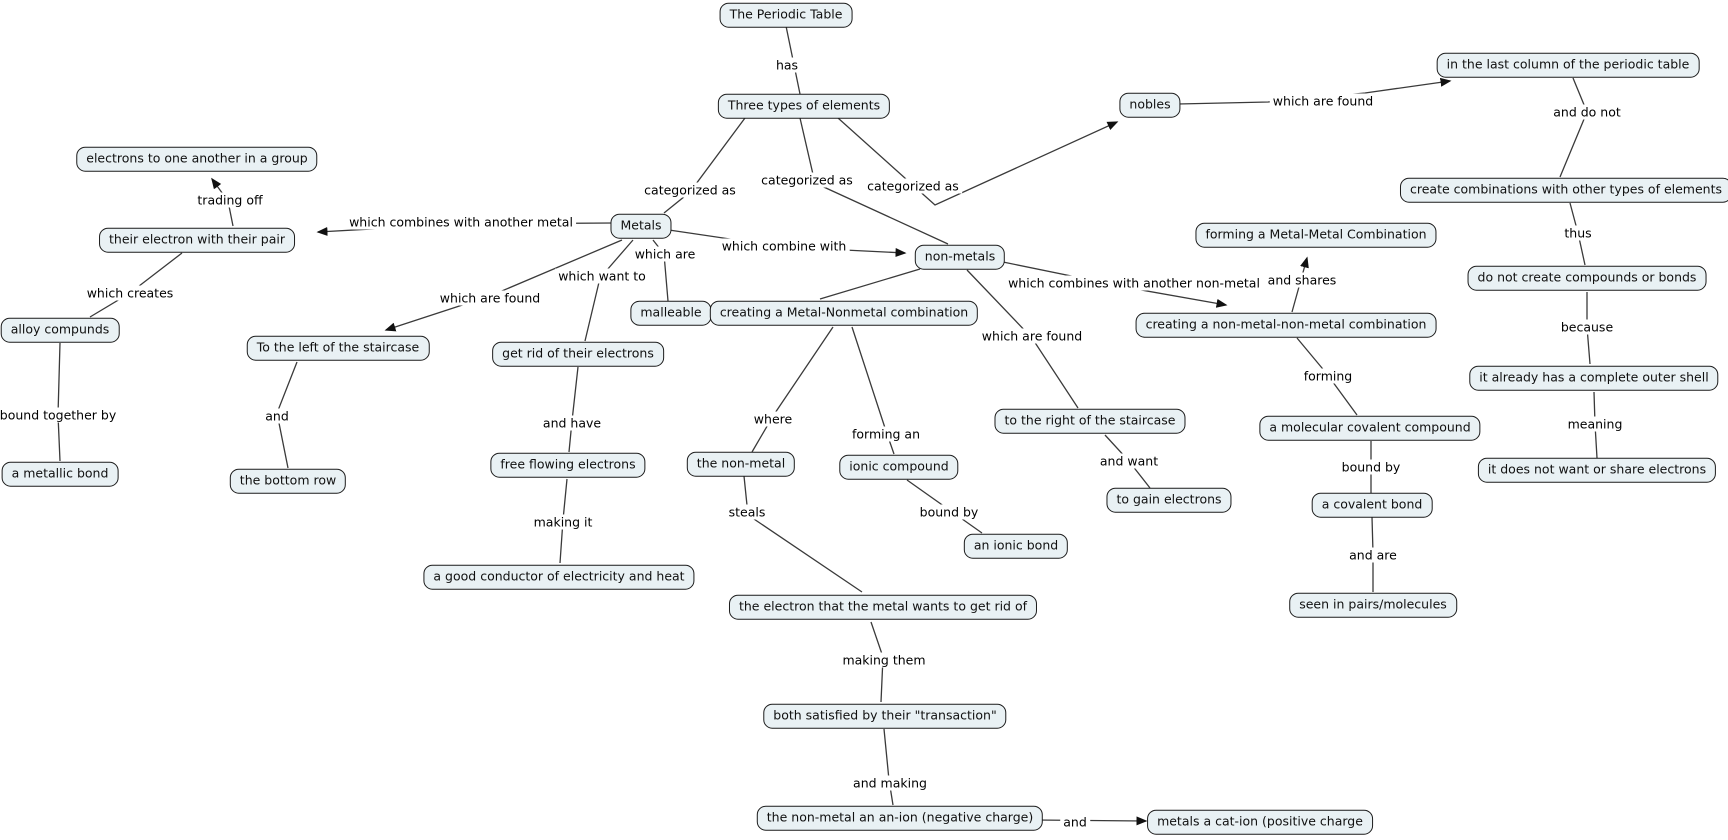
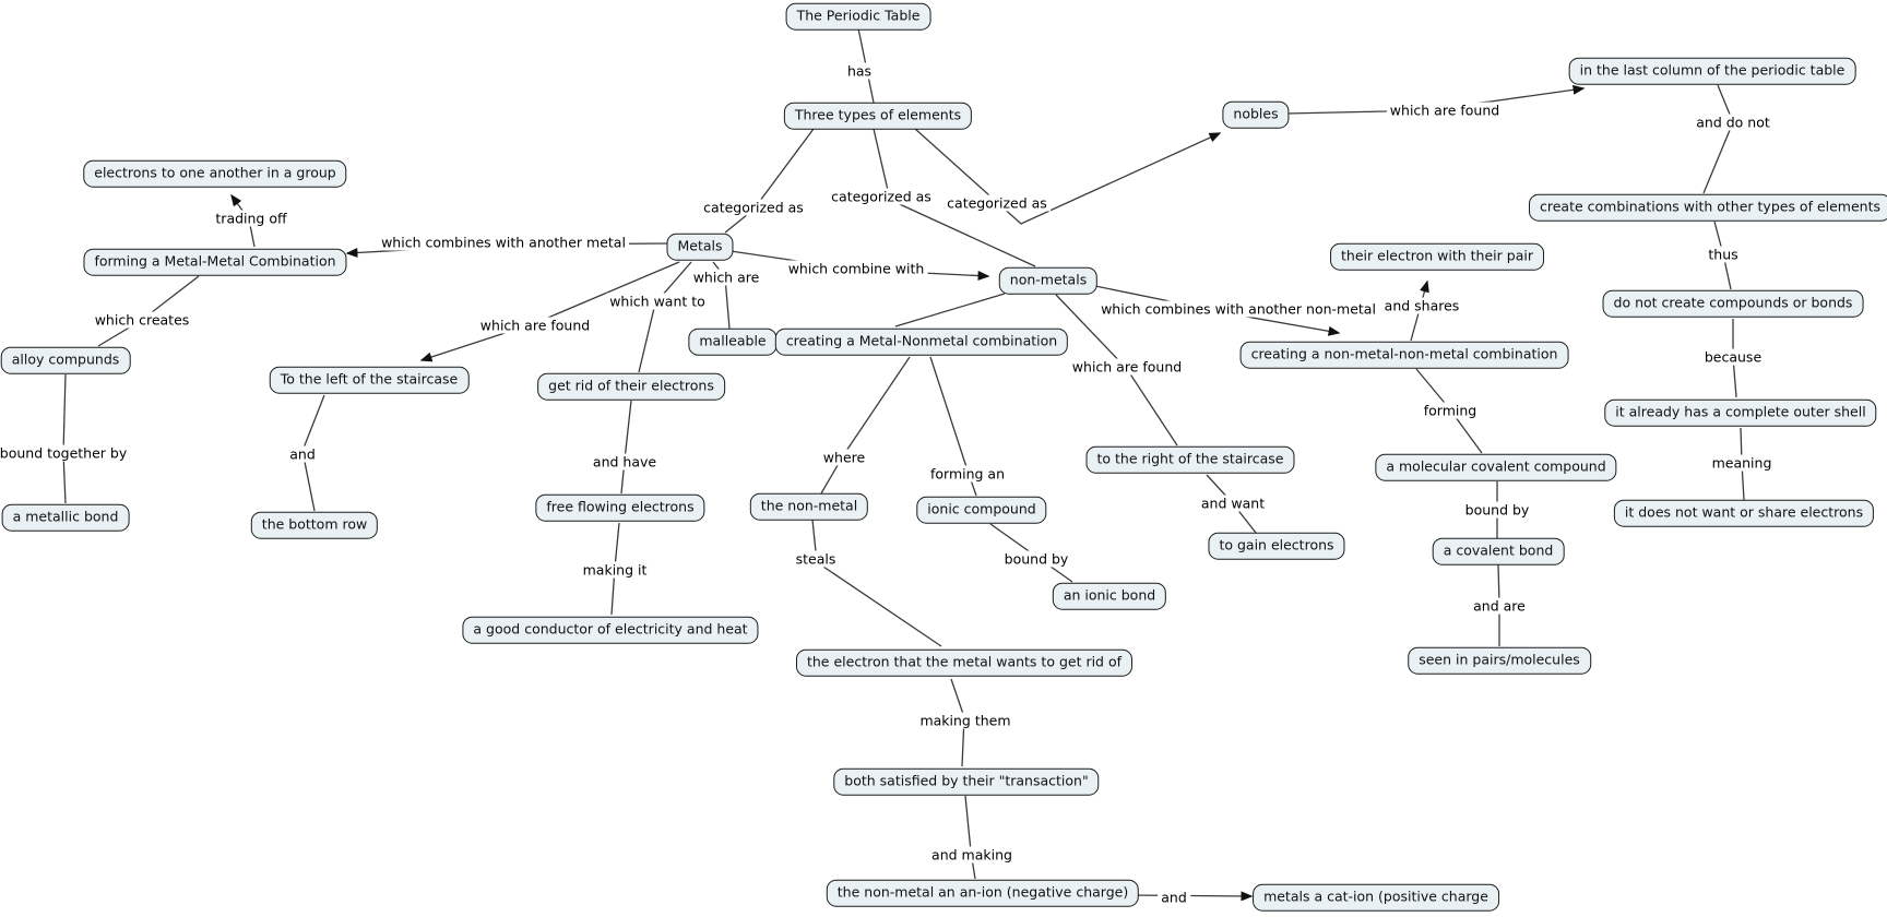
  has
  categorized as
  categorized as
  categorized as
  which are found
  and do not
  thus
  because
  meaning
  trading off
  which combines with another metal
  which creates
  bound together by
  which are found
  and
  which want to
  which are
  and have
  making it
  which combine with
  where
  forming an
  steals
  bound by
  which are found
  and want
  which combines with another non-metal
  and shares
  forming
  bound by
  and are
  making them
  and making
  and
  The Periodic Table
  Three types of elements
  nobles
  in the last column of the periodic table
  create combinations with other types of elements
  do not create compounds or bonds
  it already has a complete outer shell
  it does not want or share electrons
  electrons to one another in a group
- their electron with their pair
+ forming a Metal-Metal Combination
  alloy compunds
  a metallic bond
  Metals
  To the left of the staircase
  the bottom row
  malleable
  get rid of their electrons
  free flowing electrons
  a good conductor of electricity and heat
  creating a Metal-Nonmetal combination
  the non-metal
  ionic compound
  an ionic bond
  non-metals
  to the right of the staircase
  to gain electrons
- forming a Metal-Metal Combination
+ their electron with their pair
  creating a non-metal-non-metal combination
  a molecular covalent compound
  a covalent bond
  seen in pairs/molecules
  the electron that the metal wants to get rid of
  both satisfied by their "transaction"
  the non-metal an an-ion (negative charge)
  metals a cat-ion (positive charge
